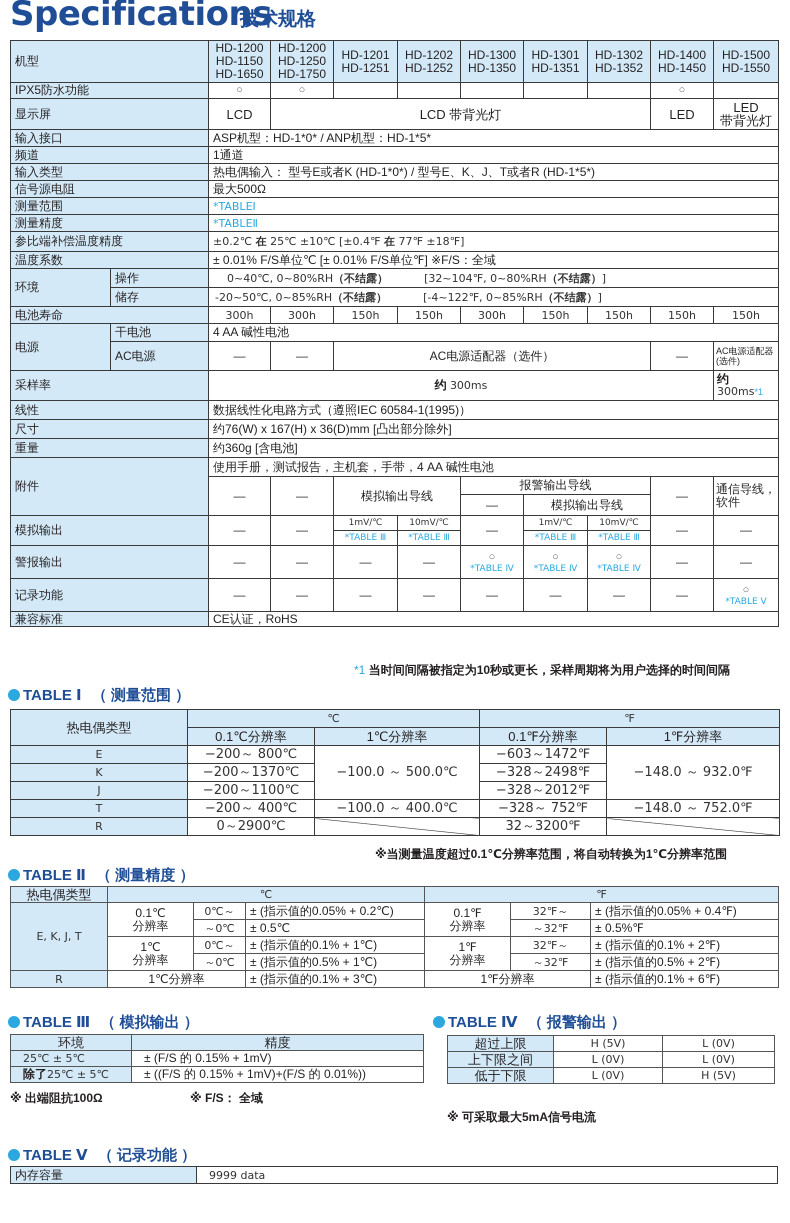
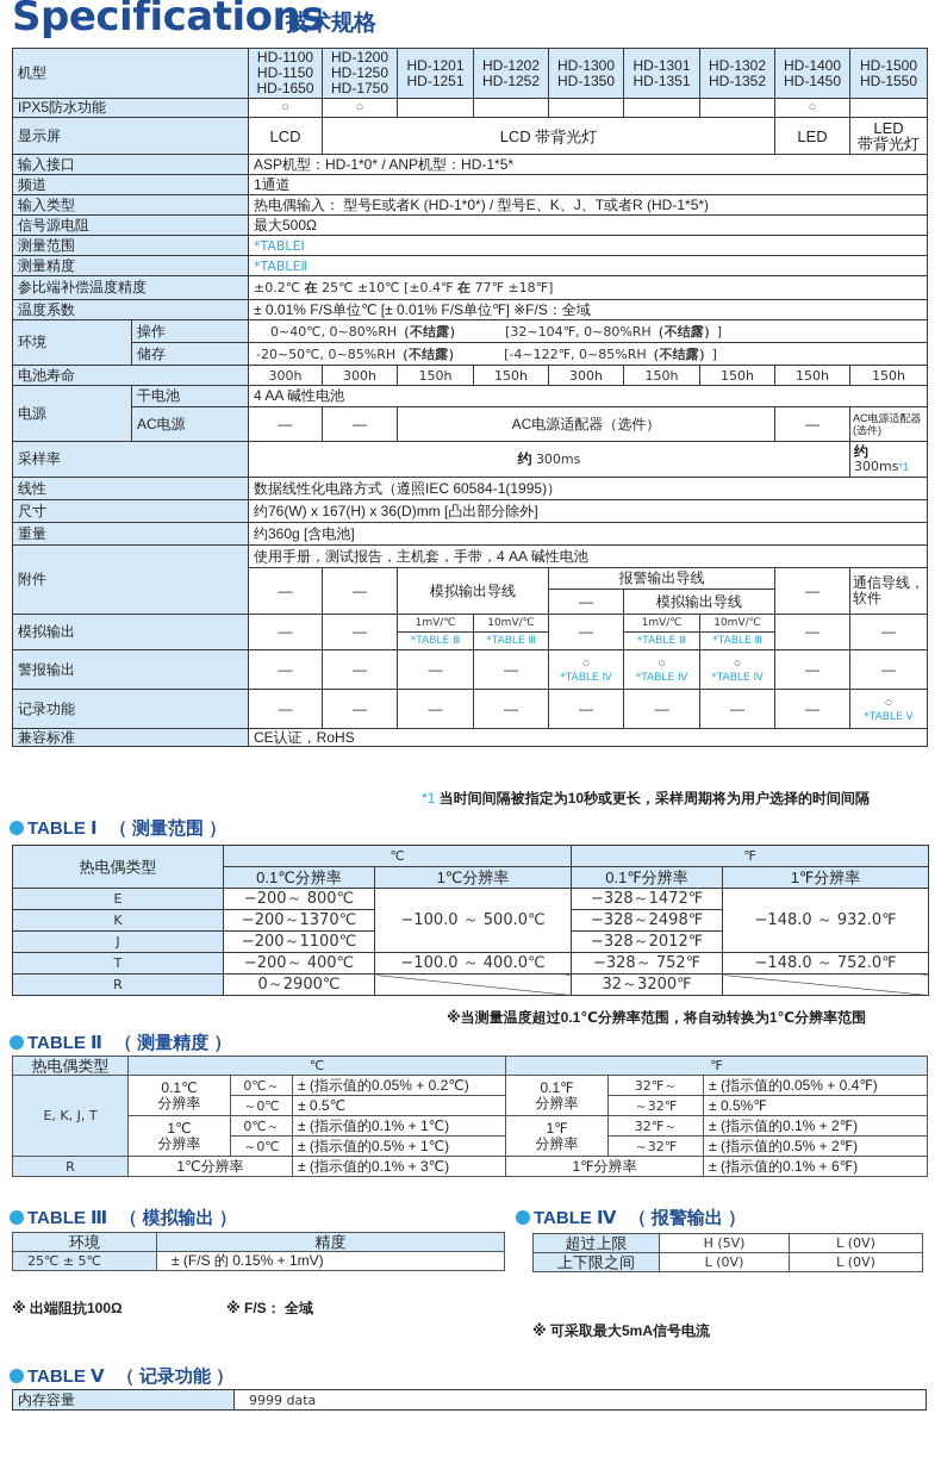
  Specifications
  技术规格
- 机型	HD-1200 HD-1150 HD-1650	HD-1200 HD-1250 HD-1750	HD-1201 HD-1251	HD-1202 HD-1252	HD-1300 HD-1350	HD-1301 HD-1351	HD-1302 HD-1352	HD-1400 HD-1450	HD-1500 HD-1550
+ 机型	HD-1100 HD-1150 HD-1650	HD-1200 HD-1250 HD-1750	HD-1201 HD-1251	HD-1202 HD-1252	HD-1300 HD-1350	HD-1301 HD-1351	HD-1302 HD-1352	HD-1400 HD-1450	HD-1500 HD-1550
  IPX5防水功能	○	○						○
  显示屏	LCD	LCD 带背光灯	LED	LED 带背光灯
  输入接口	ASP机型：HD-1*0* / ANP机型：HD-1*5*
  频道	1通道
  输入类型	热电偶输入： 型号E或者K (HD-1*0*) / 型号E、K、J、T或者R (HD-1*5*)
  信号源电阻	最大500Ω
  测量范围	*TABLEⅠ
  测量精度	*TABLEⅡ
  参比端补偿温度精度	±0.2℃ 在 25℃ ±10℃ [±0.4℉ 在 77℉ ±18℉]
  温度系数	± 0.01% F/S单位℃ [± 0.01% F/S单位℉] ※F/S：全域
  环境	操作	0~40℃, 0~80%RH（不结露） [32~104℉, 0~80%RH（不结露）]
  储存	-20~50℃, 0~85%RH（不结露） [-4~122℉, 0~85%RH（不结露）]
  电池寿命	300h	300h	150h	150h	300h	150h	150h	150h	150h
  电源	干电池	4 AA 碱性电池
  AC电源	—	—	AC电源适配器（选件）	—	AC电源适配器(选件)
  采样率	约 300ms	约300ms*1
  线性	数据线性化电路方式（遵照IEC 60584-1(1995)）
  尺寸	约76(W) x 167(H) x 36(D)mm [凸出部分除外]
  重量	约360g [含电池]
  附件	使用手册，测试报告，主机套，手带，4 AA 碱性电池
  —	—	模拟输出导线	报警输出导线	—	通信导线，软件
  —	模拟输出导线
  模拟输出	—	—	1mV/℃	10mV/℃	—	1mV/℃	10mV/℃	—	—
  *TABLE Ⅲ	*TABLE Ⅲ	*TABLE Ⅲ	*TABLE Ⅲ
  警报输出	—	—	—	—	○*TABLE Ⅳ	○*TABLE Ⅳ	○*TABLE Ⅳ	—	—
  记录功能	—	—	—	—	—	—	—	—	○*TABLE Ⅴ
  兼容标准	CE认证，RoHS
  *1 当时间间隔被指定为10秒或更长，采样周期将为用户选择的时间间隔
  TABLE Ⅰ （ 测量范围 ）
  热电偶类型	℃	℉
  0.1℃分辨率	1℃分辨率	0.1℉分辨率	1℉分辨率
- E	−200～ 800℃	−100.0 ～ 500.0℃	−603～1472℉	−148.0 ～ 932.0℉
+ E	−200～ 800℃	−100.0 ～ 500.0℃	−328～1472℉	−148.0 ～ 932.0℉
  K	−200～1370℃	−328～2498℉
  J	−200～1100℃	−328～2012℉
  T	−200～ 400℃	−100.0 ～ 400.0℃	−328～ 752℉	−148.0 ～ 752.0℉
  R	0～2900℃		32～3200℉
  ※当测量温度超过0.1℃分辨率范围，将自动转换为1℃分辨率范围
  TABLE Ⅱ （ 测量精度 ）
  热电偶类型	℃	℉
  E, K, J, T	0.1℃ 分辨率	0℃～	± (指示值的0.05% + 0.2℃)	0.1℉ 分辨率	32℉～	± (指示值的0.05% + 0.4℉)
  ～0℃	± 0.5℃	～32℉	± 0.5%℉
  1℃ 分辨率	0℃～	± (指示值的0.1% + 1℃)	1℉ 分辨率	32℉～	± (指示值的0.1% + 2℉)
  ～0℃	± (指示值的0.5% + 1℃)	～32℉	± (指示值的0.5% + 2℉)
  R	1℃分辨率	± (指示值的0.1% + 3℃)	1℉分辨率	± (指示值的0.1% + 6℉)
  TABLE Ⅲ （ 模拟输出 ）
  环境	精度
  25℃ ± 5℃	± (F/S 的 0.15% + 1mV)
- 除了25℃ ± 5℃	± ((F/S 的 0.15% + 1mV)+(F/S 的 0.01%))
  ※ 出端阻抗100Ω
  ※ F/S： 全域
  TABLE Ⅳ （ 报警输出 ）
  超过上限	H (5V)	L (0V)
  上下限之间	L (0V)	L (0V)
- 低于下限	L (0V)	H (5V)
  ※ 可采取最大5mA信号电流
  TABLE Ⅴ （ 记录功能 ）
  内存容量	9999 data
